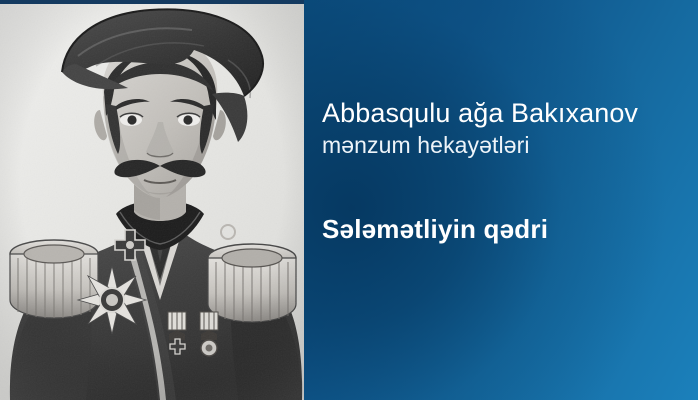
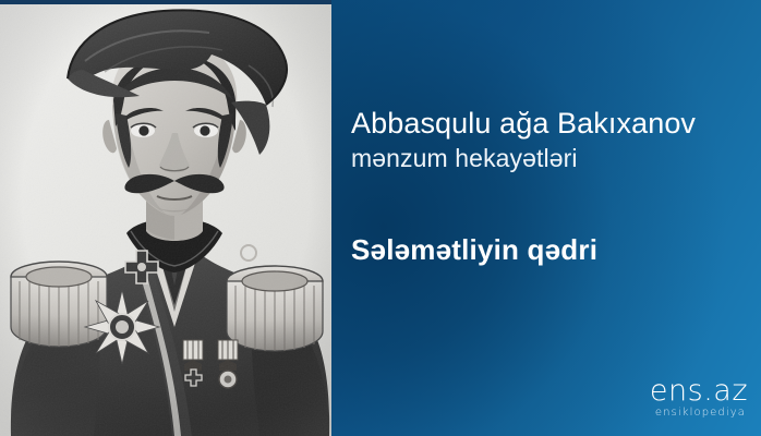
  Abbasqulu ağa Bakıxanov
  mənzum hekayətləri
  Sələmətliyin qədri
+ ens.az
+ ensiklopediya
